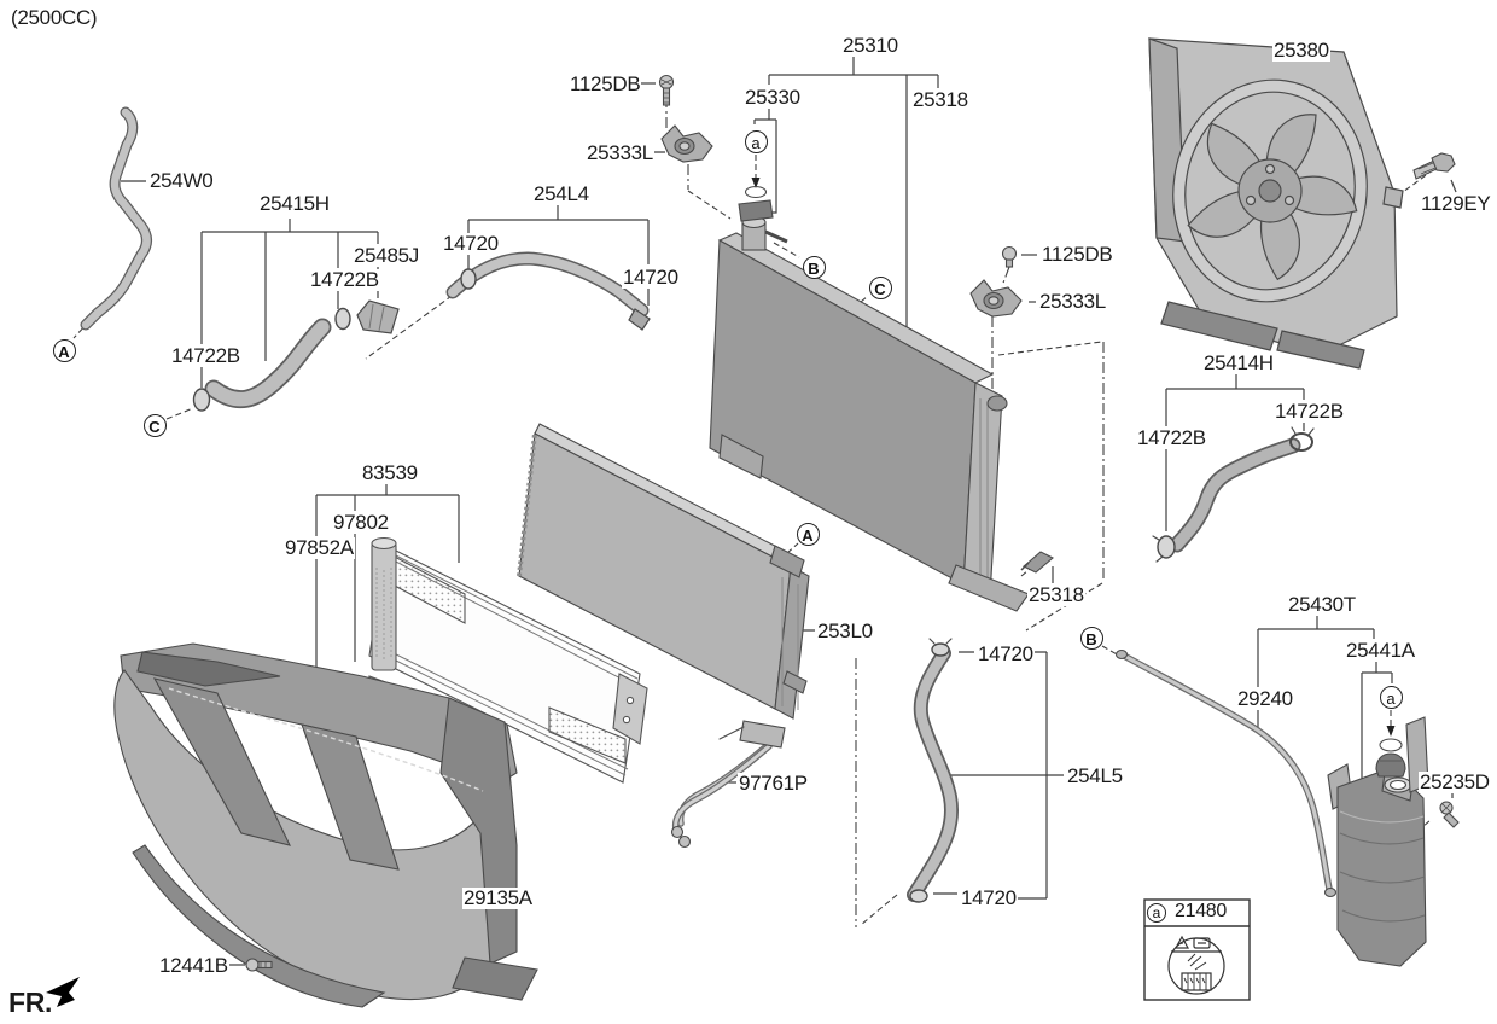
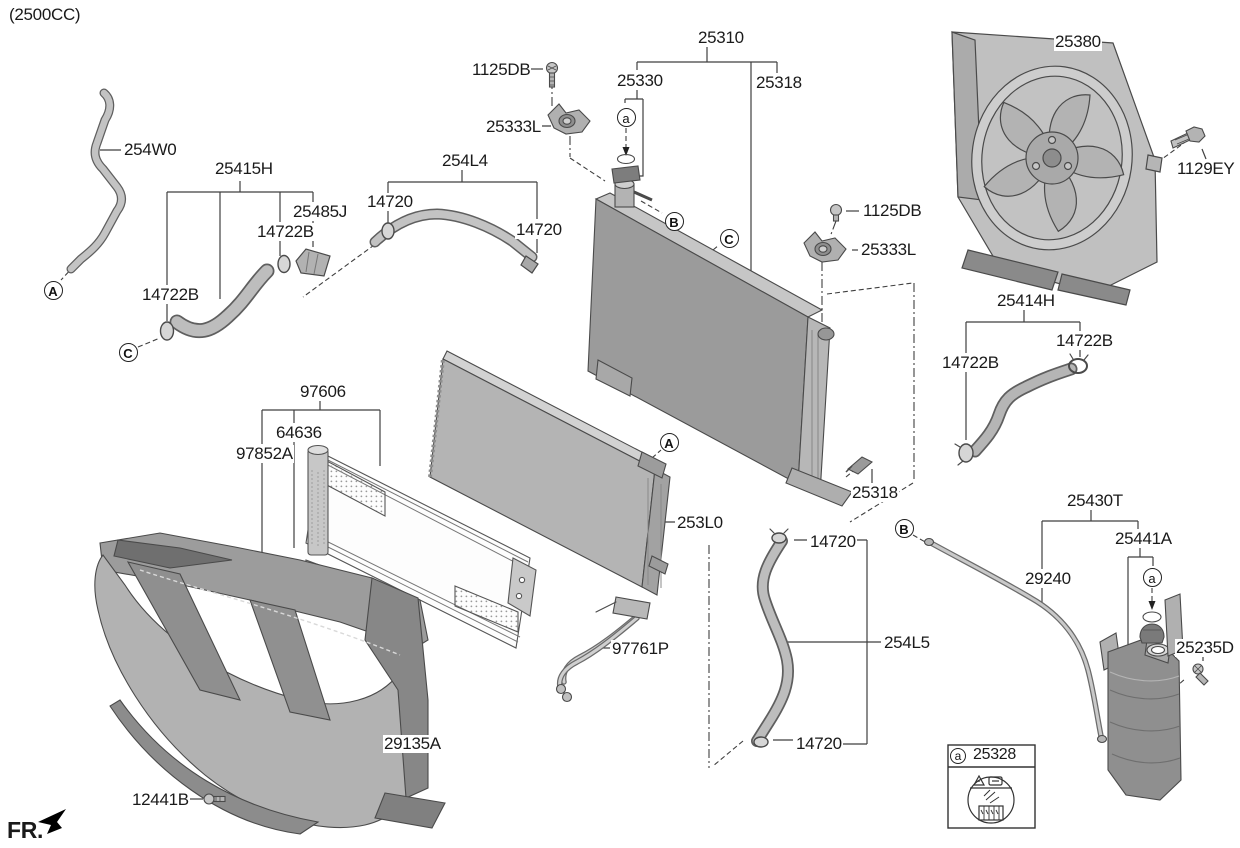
  (2500CC)
  254W0
  25415H
  25485J
  14722B
  14722B
  1125DB
  25333L
  25330
  25310
  25318
  1125DB
  25333L
  25380
  1129EY
  254L4
  14720
  14720
  25414H
  14722B
  14722B
  25318
- 83539
+ 97606
- 97802
+ 64636
  97852A
  253L0
  97761P
  14720
  254L5
  14720
  29240
  25430T
  25441A
  25235D
  29135A
  12441B
- 21480
+ 25328
  FR.
  A
  C
  a
  B
  C
  A
  B
  a
  a
